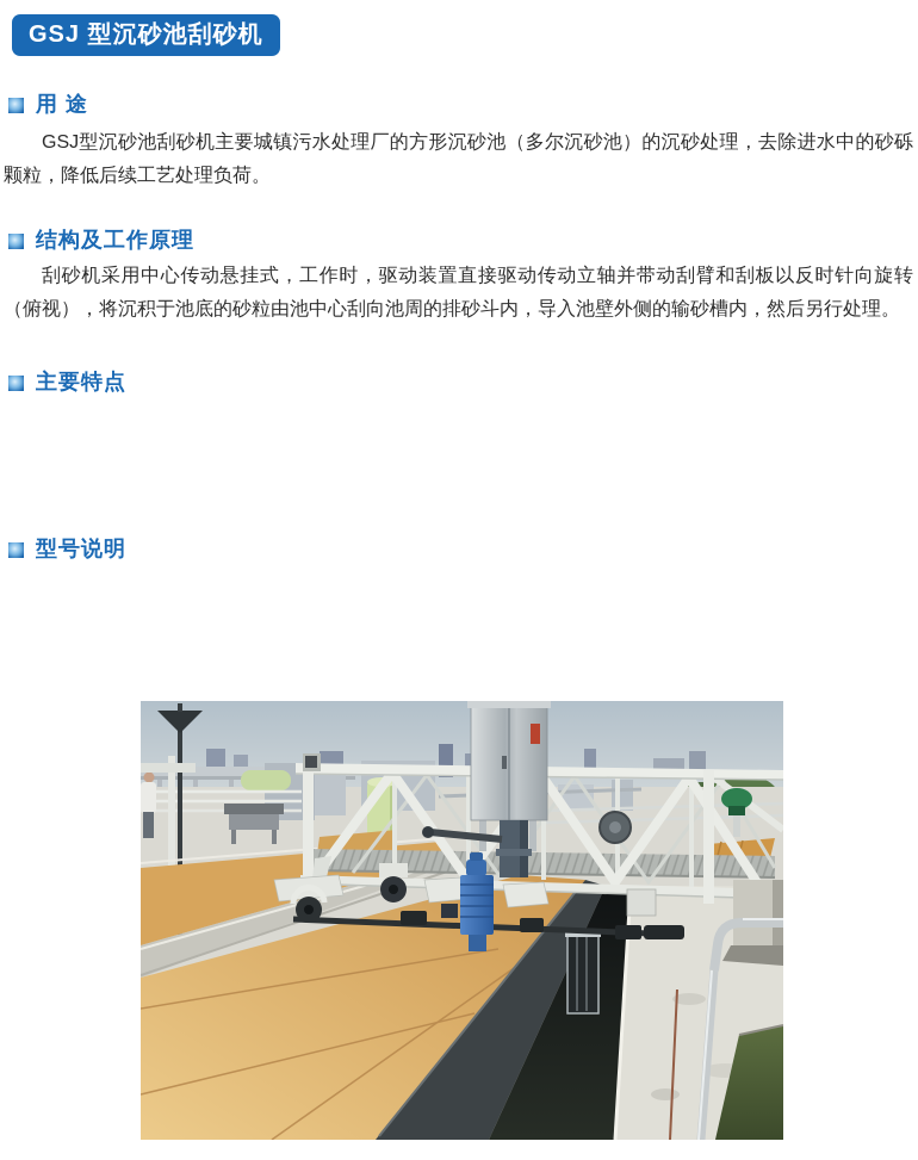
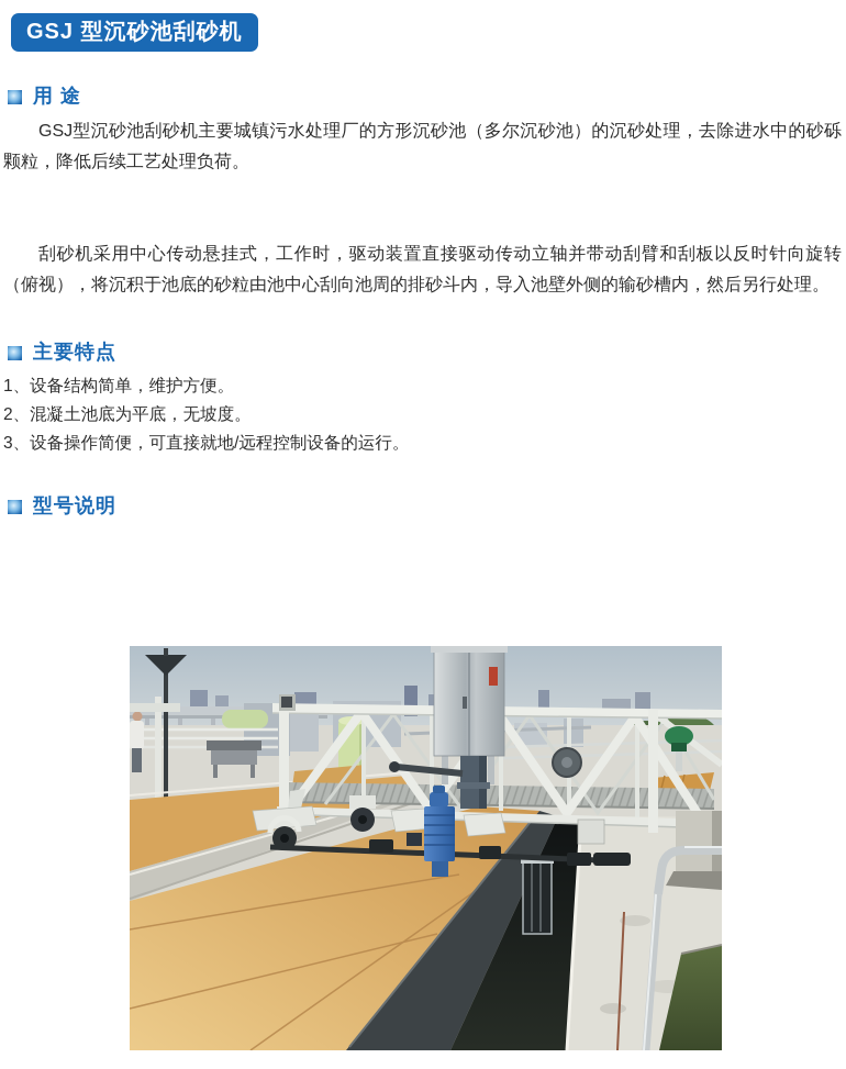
  GSJ 型沉砂池刮砂机
  用 途
  GSJ型沉砂池刮砂机主要城镇污水处理厂的方形沉砂池（多尔沉砂池）的沉砂处理，去除进水中的砂砾颗粒，降低后续工艺处理负荷。
- 结构及工作原理
  刮砂机采用中心传动悬挂式，工作时，驱动装置直接驱动传动立轴并带动刮臂和刮板以反时针向旋转（俯视），将沉积于池底的砂粒由池中心刮向池周的排砂斗内，导入池壁外侧的输砂槽内，然后另行处理。
  主要特点
+ 1、设备结构简单，维护方便。
+ 2、混凝土池底为平底，无坡度。
+ 3、设备操作简便，可直接就地/远程控制设备的运行。
  型号说明
